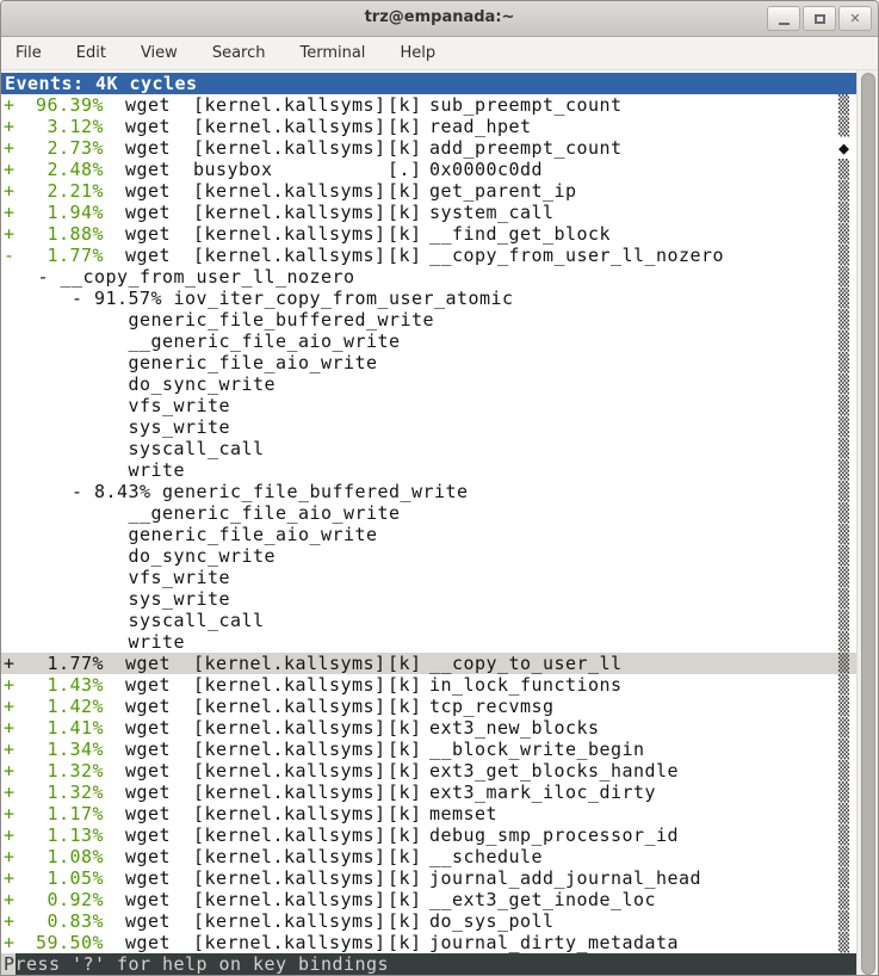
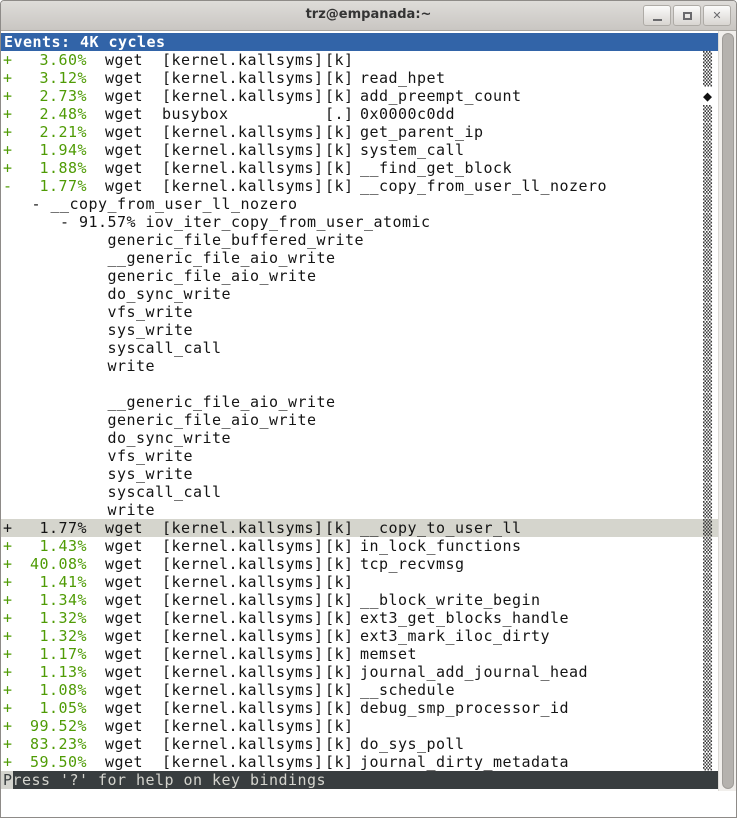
  trz@empanada:~
  ✕
- File
- Edit
- View
- Search
- Terminal
- Help
  Events: 4K cycles
  +
- 96.39%
+ 3.60%
  wget
  [kernel.kallsyms]
  [k]
- sub_preempt_count
  ▒
  +
  3.12%
  wget
  [kernel.kallsyms]
  [k]
  read_hpet
  ▒
  +
  2.73%
  wget
  [kernel.kallsyms]
  [k]
  add_preempt_count
  ◆
  +
  2.48%
  wget
  busybox
  [.]
  0x0000c0dd
  ▒
  +
  2.21%
  wget
  [kernel.kallsyms]
  [k]
  get_parent_ip
  ▒
  +
  1.94%
  wget
  [kernel.kallsyms]
  [k]
  system_call
  ▒
  +
  1.88%
  wget
  [kernel.kallsyms]
  [k]
  __find_get_block
  ▒
  -
  1.77%
  wget
  [kernel.kallsyms]
  [k]
  __copy_from_user_ll_nozero
  ▒
  - __copy_from_user_ll_nozero
  ▒
  - 91.57% iov_iter_copy_from_user_atomic
  ▒
  generic_file_buffered_write
  ▒
  __generic_file_aio_write
  ▒
  generic_file_aio_write
  ▒
  do_sync_write
  ▒
  vfs_write
  ▒
  sys_write
  ▒
  syscall_call
  ▒
  write
  ▒
- - 8.43% generic_file_buffered_write
  ▒
  __generic_file_aio_write
  ▒
  generic_file_aio_write
  ▒
  do_sync_write
  ▒
  vfs_write
  ▒
  sys_write
  ▒
  syscall_call
  ▒
  write
  ▒
  +
  1.77%
  wget
  [kernel.kallsyms]
  [k]
  __copy_to_user_ll
  ▒
  +
  1.43%
  wget
  [kernel.kallsyms]
  [k]
  in_lock_functions
  ▒
  +
- 1.42%
+ 40.08%
  wget
  [kernel.kallsyms]
  [k]
  tcp_recvmsg
  ▒
  +
  1.41%
  wget
  [kernel.kallsyms]
  [k]
- ext3_new_blocks
  ▒
  +
  1.34%
  wget
  [kernel.kallsyms]
  [k]
  __block_write_begin
  ▒
  +
  1.32%
  wget
  [kernel.kallsyms]
  [k]
  ext3_get_blocks_handle
  ▒
  +
  1.32%
  wget
  [kernel.kallsyms]
  [k]
  ext3_mark_iloc_dirty
  ▒
  +
  1.17%
  wget
  [kernel.kallsyms]
  [k]
  memset
  ▒
  +
  1.13%
  wget
  [kernel.kallsyms]
  [k]
- debug_smp_processor_id
+ journal_add_journal_head
  ▒
  +
  1.08%
  wget
  [kernel.kallsyms]
  [k]
  __schedule
  ▒
  +
  1.05%
  wget
  [kernel.kallsyms]
  [k]
- journal_add_journal_head
+ debug_smp_processor_id
  ▒
  +
- 0.92%
+ 99.52%
  wget
  [kernel.kallsyms]
  [k]
- __ext3_get_inode_loc
  ▒
  +
- 0.83%
+ 83.23%
  wget
  [kernel.kallsyms]
  [k]
  do_sys_poll
  ▒
  +
  59.50%
  wget
  [kernel.kallsyms]
  [k]
  journal_dirty_metadata
  ▒
  Press '?' for help on key bindings
